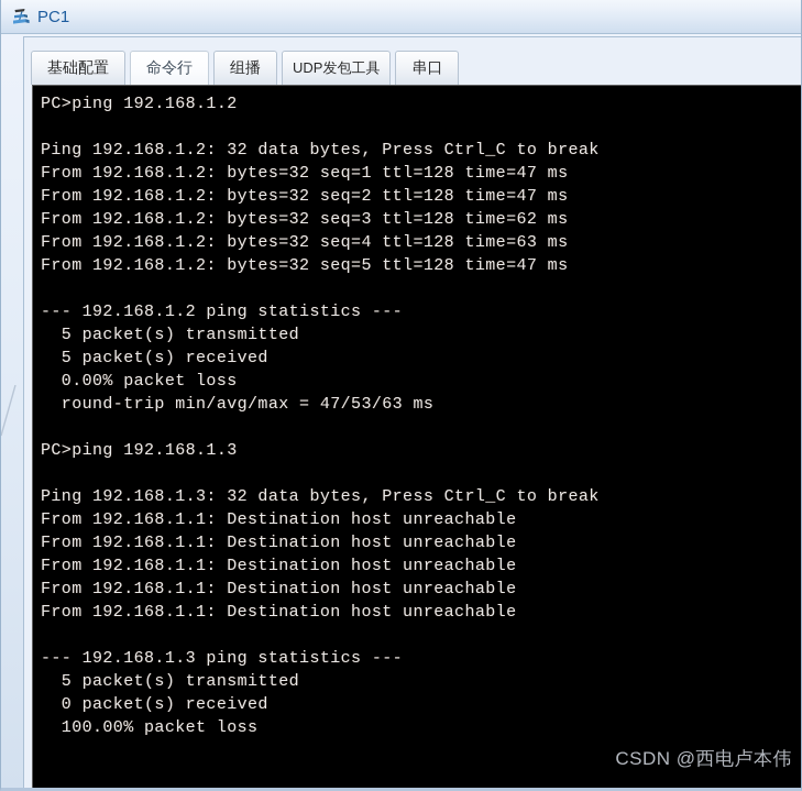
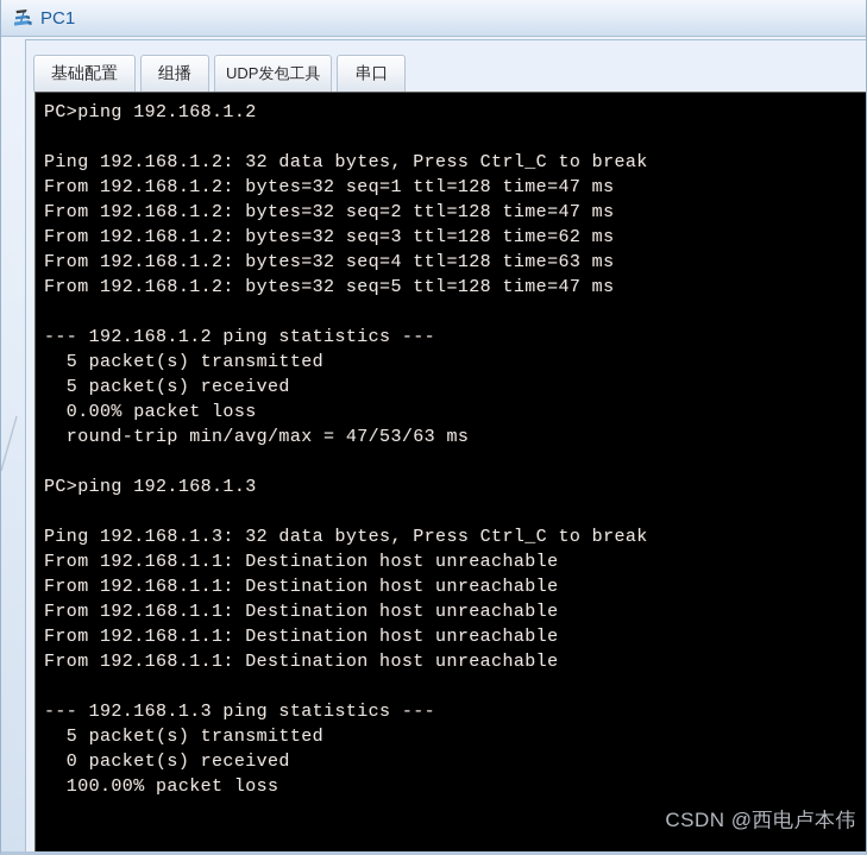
  PC1
  基础配置
- 命令行
  组播
  UDP发包工具
  串口
  PC>ping 192.168.1.2
  Ping 192.168.1.2: 32 data bytes, Press Ctrl_C to break
  From 192.168.1.2: bytes=32 seq=1 ttl=128 time=47 ms
  From 192.168.1.2: bytes=32 seq=2 ttl=128 time=47 ms
  From 192.168.1.2: bytes=32 seq=3 ttl=128 time=62 ms
  From 192.168.1.2: bytes=32 seq=4 ttl=128 time=63 ms
  From 192.168.1.2: bytes=32 seq=5 ttl=128 time=47 ms
  --- 192.168.1.2 ping statistics ---
  5 packet(s) transmitted
  5 packet(s) received
  0.00% packet loss
  round-trip min/avg/max = 47/53/63 ms
  PC>ping 192.168.1.3
  Ping 192.168.1.3: 32 data bytes, Press Ctrl_C to break
  From 192.168.1.1: Destination host unreachable
  From 192.168.1.1: Destination host unreachable
  From 192.168.1.1: Destination host unreachable
  From 192.168.1.1: Destination host unreachable
  From 192.168.1.1: Destination host unreachable
  --- 192.168.1.3 ping statistics ---
  5 packet(s) transmitted
  0 packet(s) received
  100.00% packet loss
  CSDN @西电卢本伟
